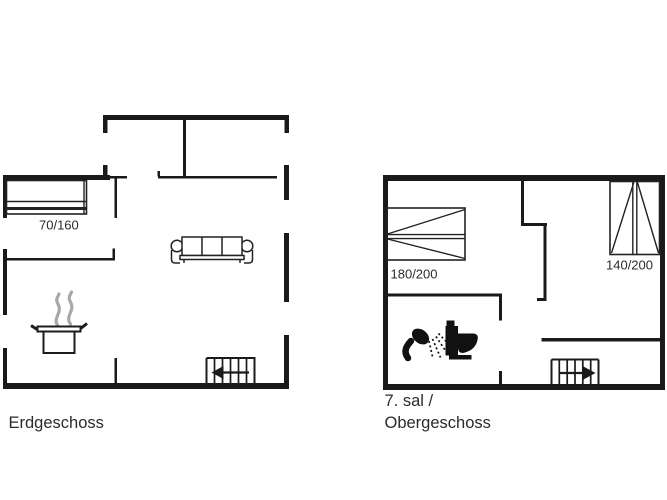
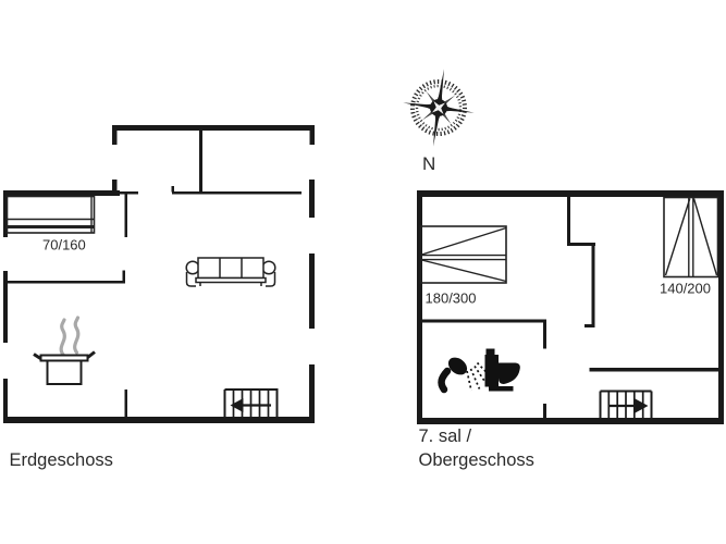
  70/160
  Erdgeschoss
- 180/200
+ 180/300
  140/200
  7. sal /
  Obergeschoss
+ N
